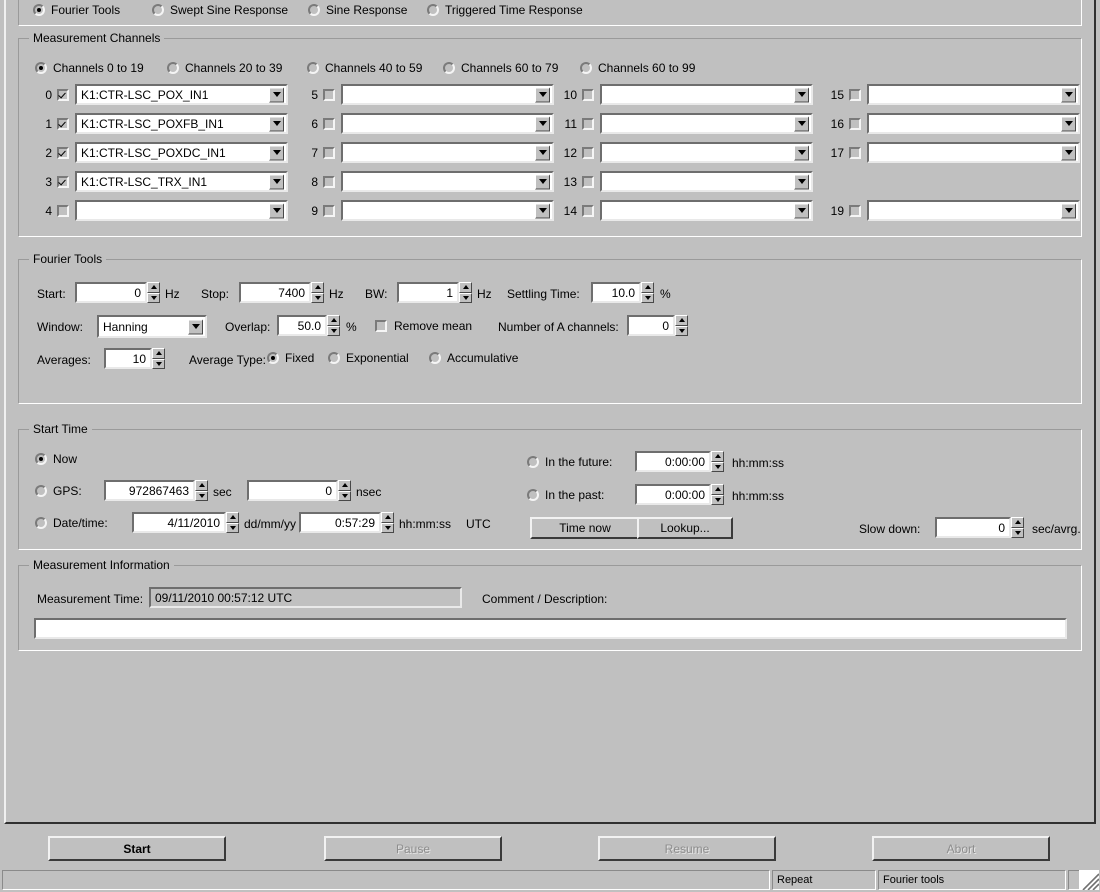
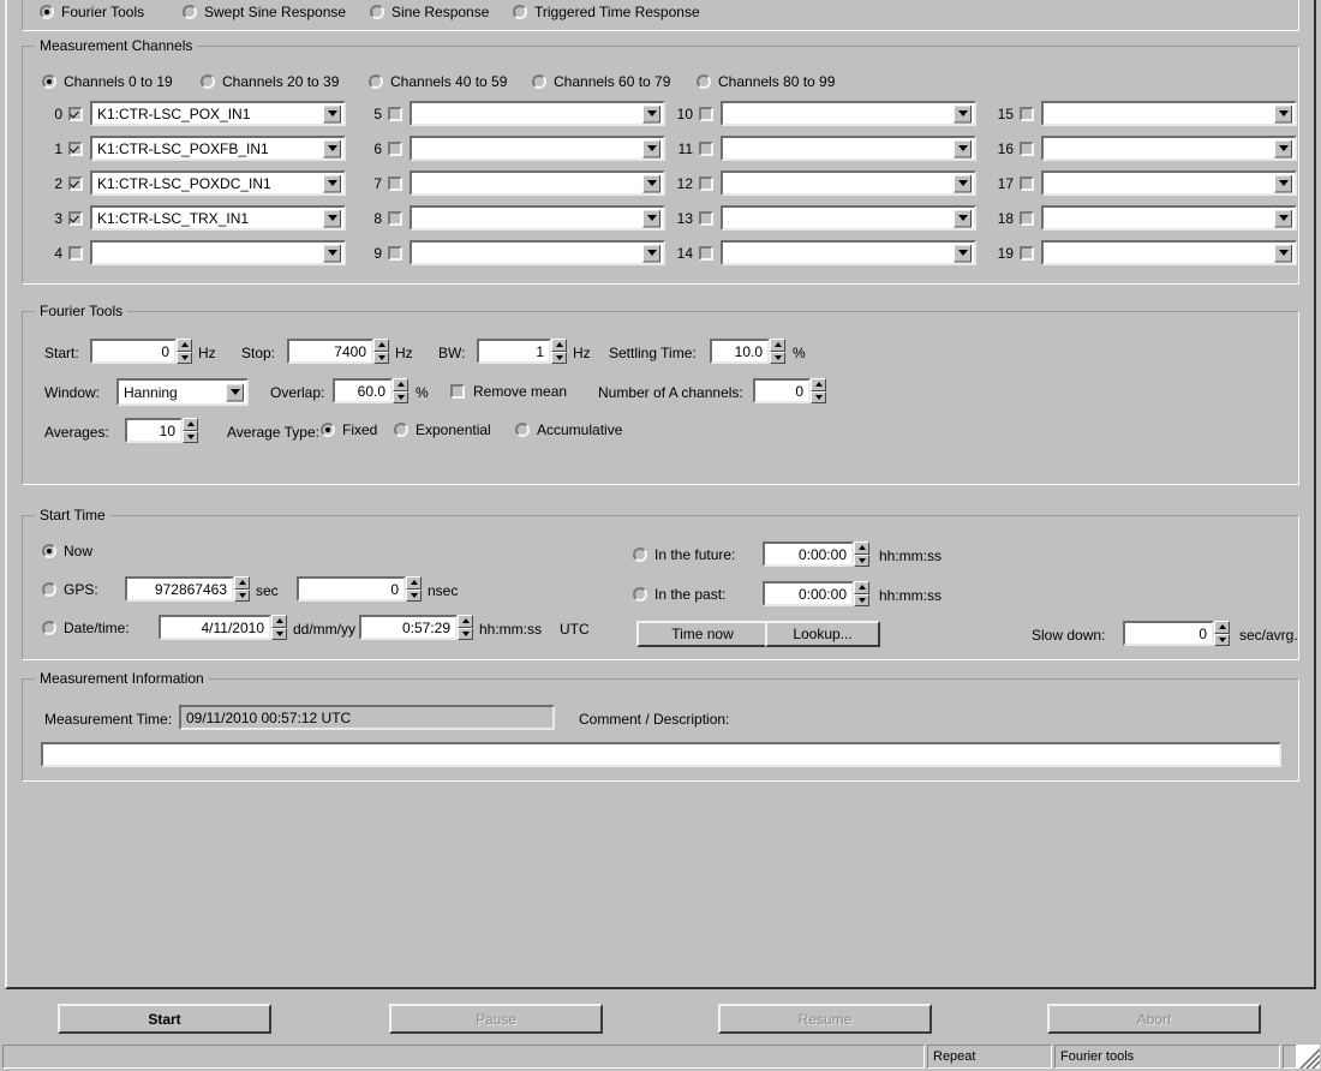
  Fourier Tools
  Swept Sine Response
  Sine Response
  Triggered Time Response
  Measurement Channels
  Channels 0 to 19
  Channels 20 to 39
  Channels 40 to 59
  Channels 60 to 79
- Channels 60 to 99
+ Channels 80 to 99
  0
  K1:CTR-LSC_POX_IN1
  1
  K1:CTR-LSC_POXFB_IN1
  2
  K1:CTR-LSC_POXDC_IN1
  3
  K1:CTR-LSC_TRX_IN1
  4
  5
  6
  7
  8
  9
  10
  11
  12
  13
  14
  15
  16
  17
+ 18
  19
  Fourier Tools
  Start:
  0
  Hz
  Stop:
  7400
  Hz
  BW:
  1
  Hz
  Settling Time:
  10.0
  %
  Window:
  Hanning
  Overlap:
- 50.0
+ 60.0
  %
  Remove mean
  Number of A channels:
  0
  Averages:
  10
  Average Type:
  Fixed
  Exponential
  Accumulative
  Start Time
  Now
  GPS:
  972867463
  sec
  0
  nsec
  Date/time:
  4/11/2010
  dd/mm/yy
  0:57:29
  hh:mm:ss
  UTC
  In the future:
  0:00:00
  hh:mm:ss
  In the past:
  0:00:00
  hh:mm:ss
  Time now
  Lookup...
  Slow down:
  0
  sec/avrg.
  Measurement Information
  Measurement Time:
  09/11/2010 00:57:12 UTC
  Comment / Description:
  Start
  Pause
  Resume
  Abort
  Repeat
  Fourier tools
